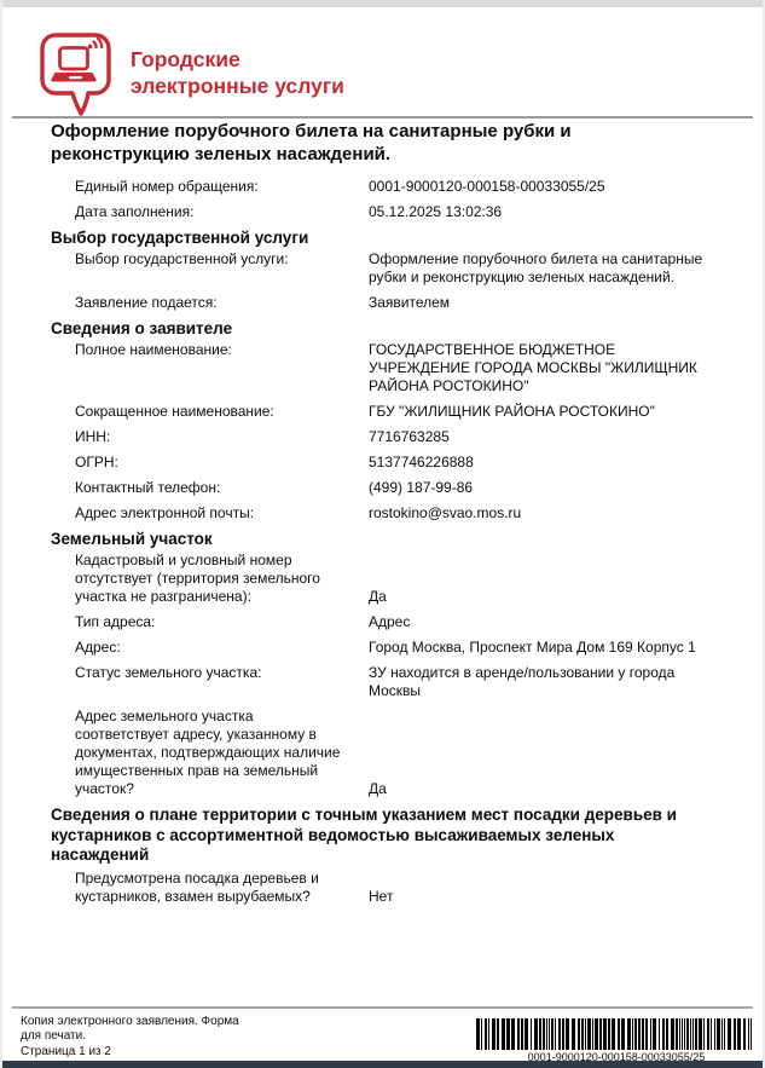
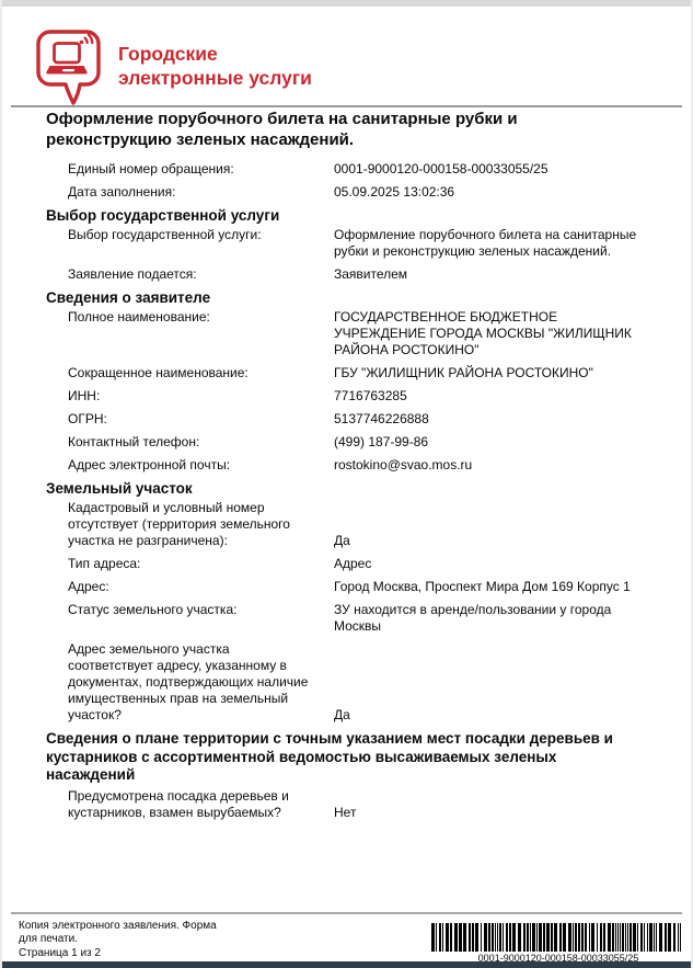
  Городские электронные услуги
  Оформление порубочного билета на санитарные рубки и реконструкцию зеленых насаждений.
  Единый номер обращения:
  0001-9000120-000158-00033055/25
  Дата заполнения:
- 05.12.2025 13:02:36
+ 05.09.2025 13:02:36
  Выбор государственной услуги
  Выбор государственной услуги:
  Оформление порубочного билета на санитарные рубки и реконструкцию зеленых насаждений.
  Заявление подается:
  Заявителем
  Сведения о заявителе
  Полное наименование:
  ГОСУДАРСТВЕННОЕ БЮДЖЕТНОЕ УЧРЕЖДЕНИЕ ГОРОДА МОСКВЫ "ЖИЛИЩНИК РАЙОНА РОСТОКИНО"
  Сокращенное наименование:
  ГБУ "ЖИЛИЩНИК РАЙОНА РОСТОКИНО"
  ИНН:
  7716763285
  ОГРН:
  5137746226888
  Контактный телефон:
  (499) 187-99-86
  Адрес электронной почты:
  rostokino@svao.mos.ru
  Земельный участок
  Кадастровый и условный номер отсутствует (территория земельного участка не разграничена):
  Да
  Тип адреса:
  Адрес
  Адрес:
  Город Москва, Проспект Мира Дом 169 Корпус 1
  Статус земельного участка:
  ЗУ находится в аренде/пользовании у города Москвы
  Адрес земельного участка соответствует адресу, указанному в документах, подтверждающих наличие имущественных прав на земельный участок?
  Да
  Сведения о плане территории с точным указанием мест посадки деревьев и кустарников с ассортиментной ведомостью высаживаемых зеленых насаждений
  Предусмотрена посадка деревьев и кустарников, взамен вырубаемых?
  Нет
  Копия электронного заявления. Форма для печати.
  Страница 1 из 2
  0001-9000120-000158-00033055/25
